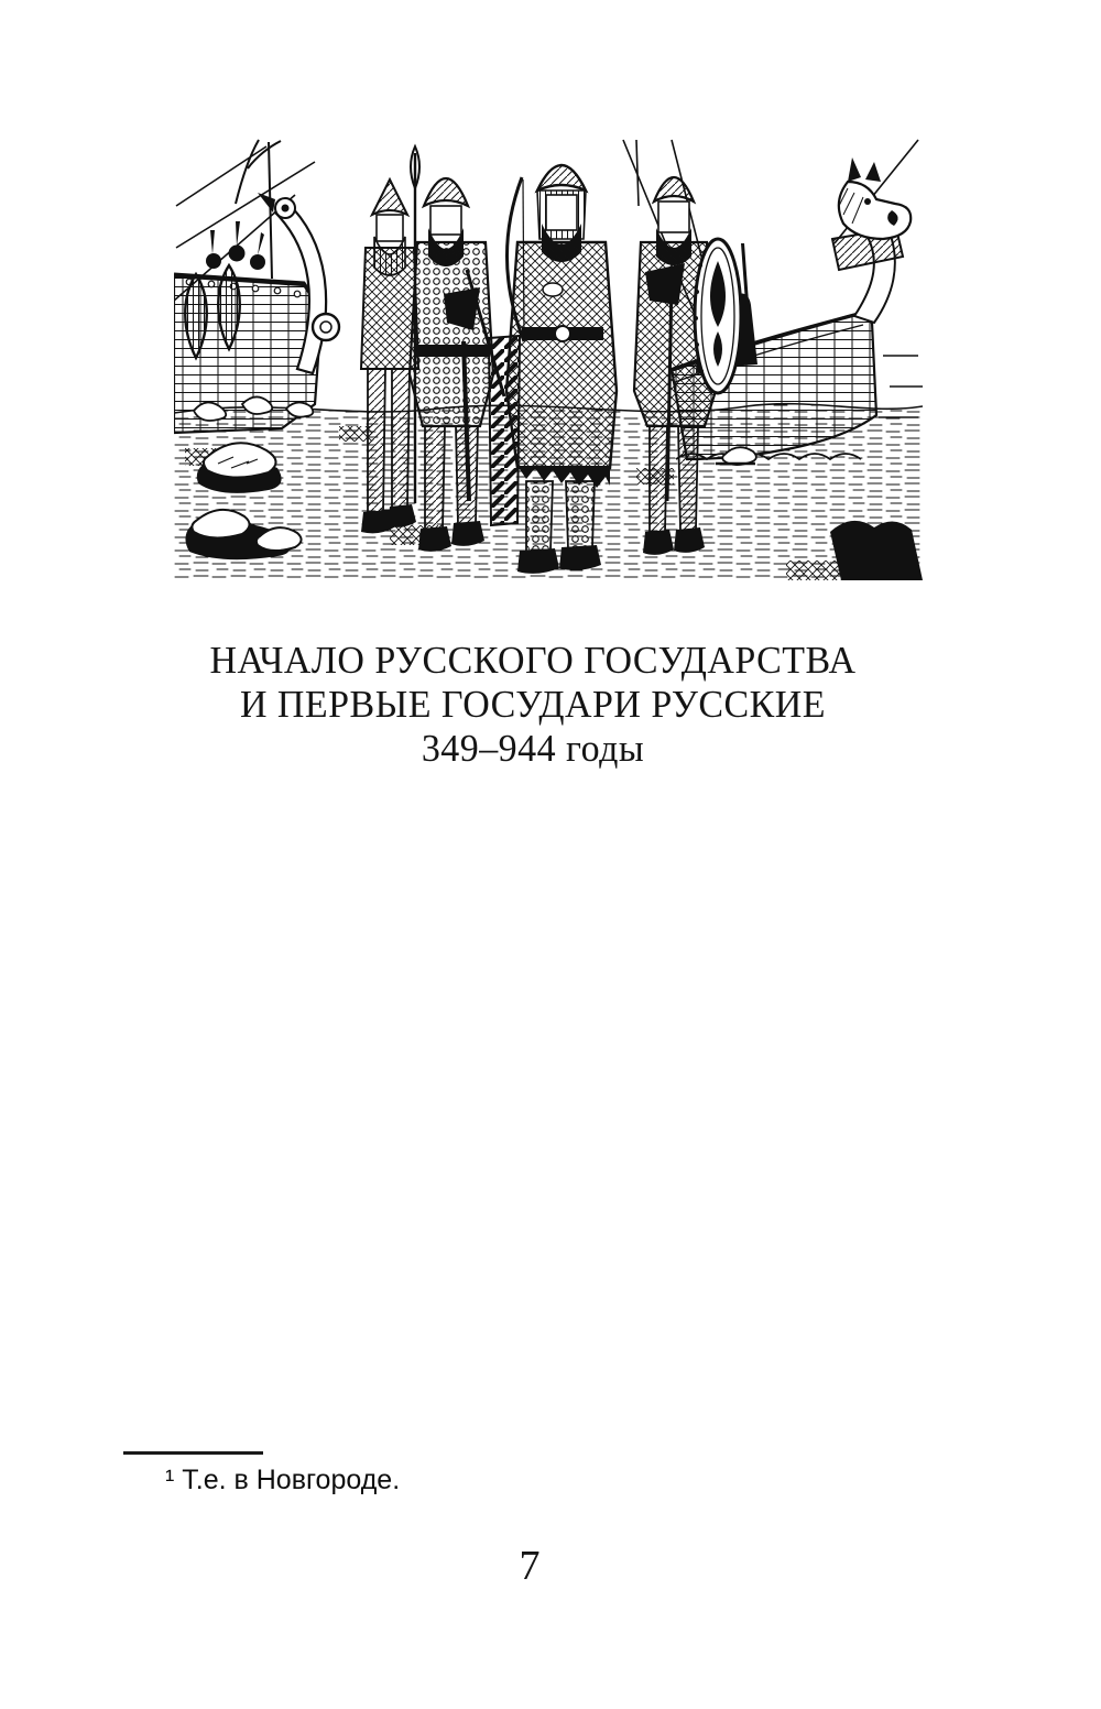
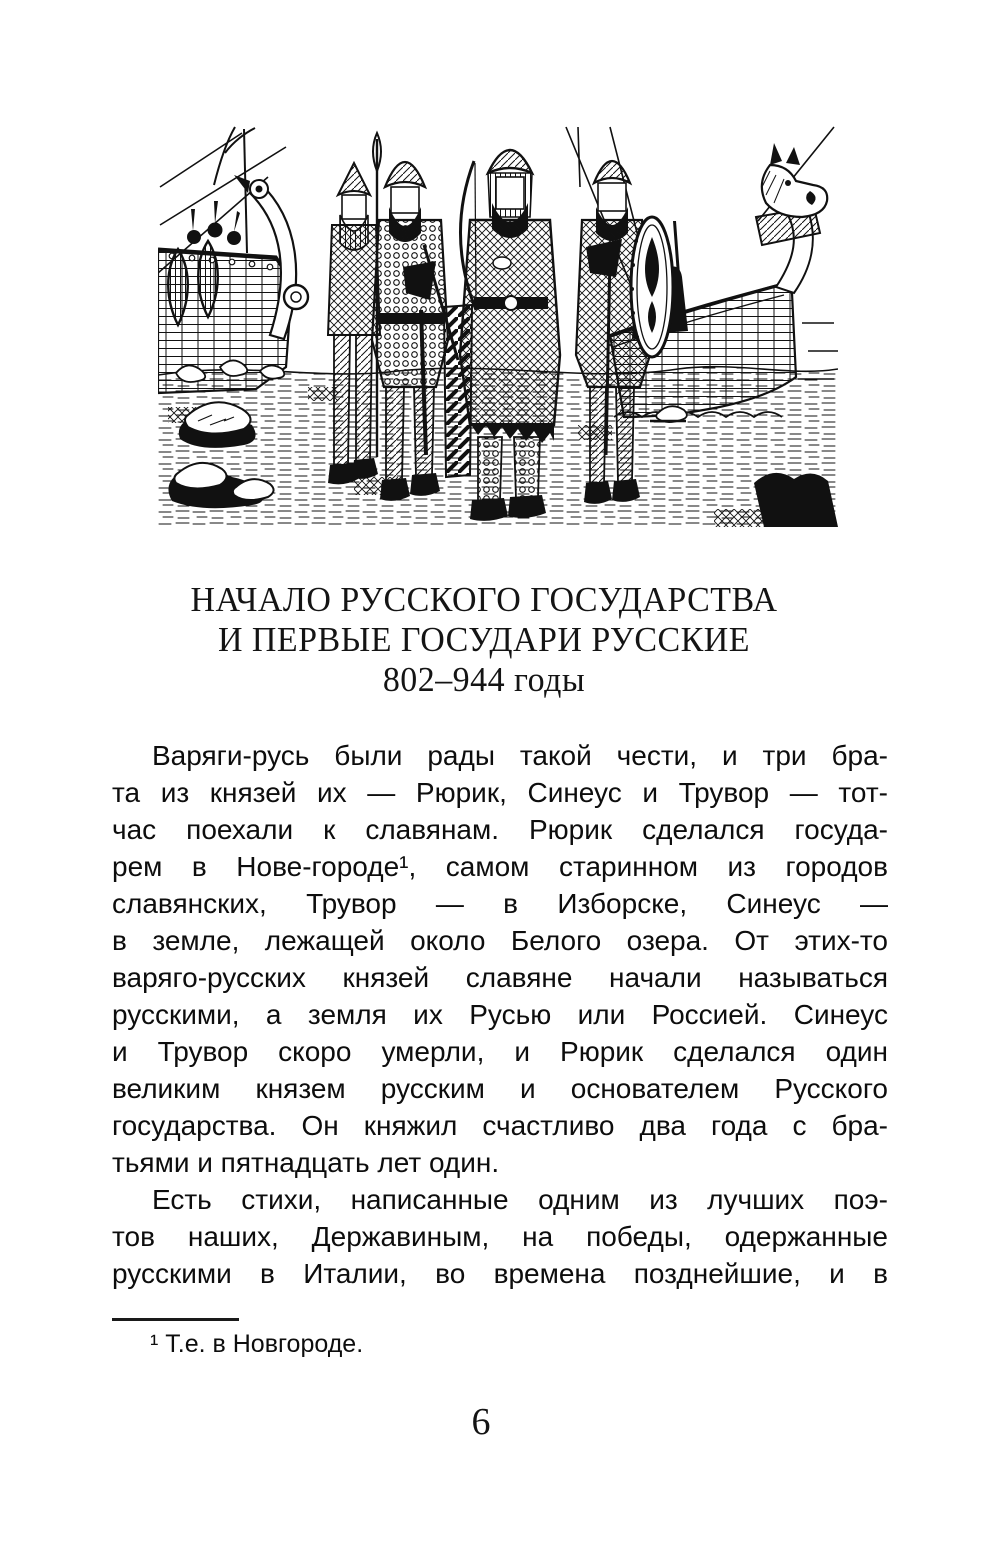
  НАЧАЛО РУССКОГО ГОСУДАРСТВА
  И ПЕРВЫЕ ГОСУДАРИ РУССКИЕ
- 349–944 годы
+ 802–944 годы
+ Варяги-русь были рады такой чести, и три бра-
+ та из князей их — Рюрик, Синеус и Трувор — тот-
+ час поехали к славянам. Рюрик сделался госуда-
+ рем в Нове-городе¹, самом старинном из городов
+ славянских, Трувор — в Изборске, Синеус —
+ в земле, лежащей около Белого озера. От этих-то
+ варяго-русских князей славяне начали называться
+ русскими, а земля их Русью или Россией. Синеус
+ и Трувор скоро умерли, и Рюрик сделался один
+ великим князем русским и основателем Русского
+ государства. Он княжил счастливо два года с бра-
+ тьями и пятнадцать лет один.
+ Есть стихи, написанные одним из лучших поэ-
+ тов наших, Державиным, на победы, одержанные
+ русскими в Италии, во времена позднейшие, и в
  ¹ Т.е. в Новгороде.
- 7
+ 6
